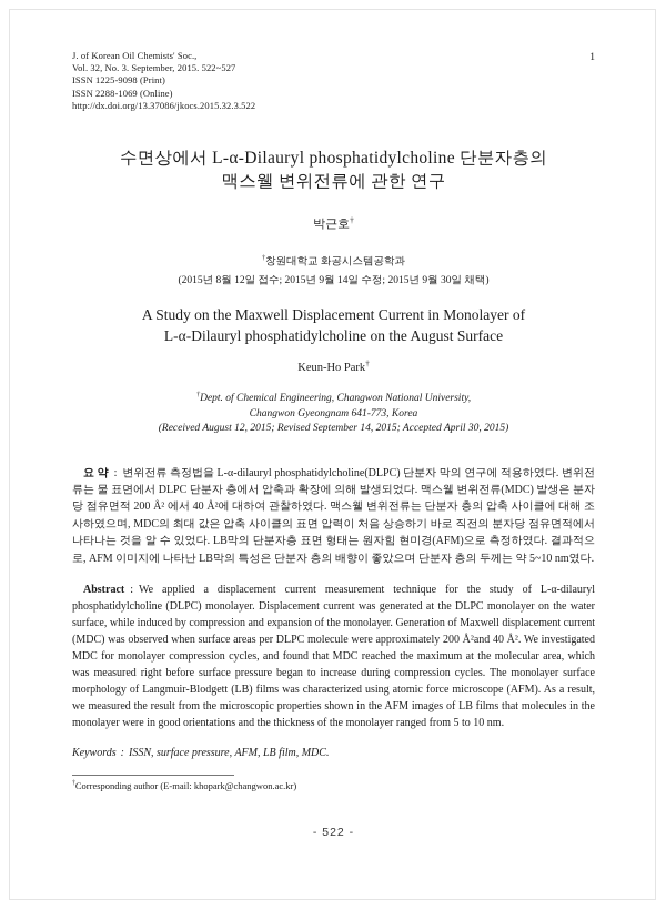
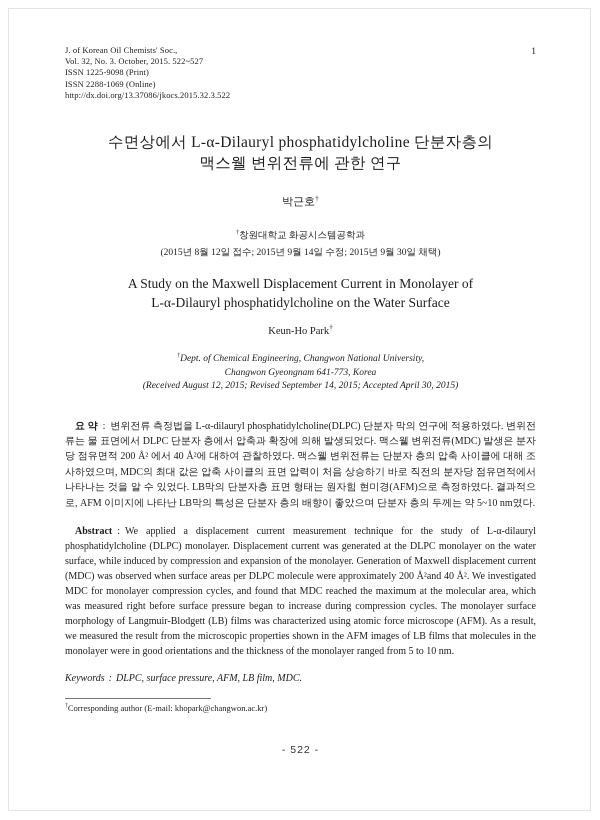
  J. of Korean Oil Chemists' Soc.,
- Vol. 32, No. 3. September, 2015. 522~527
+ Vol. 32, No. 3. October, 2015. 522~527
  ISSN 1225-9098 (Print)
  ISSN 2288-1069 (Online)
  http://dx.doi.org/13.37086/jkocs.2015.32.3.522
  1
  수면상에서 L-α-Dilauryl phosphatidylcholine 단분자층의
  맥스웰 변위전류에 관한 연구
  박근호†
  창원대학교 화공시스템공학과
  (2015년 8월 12일 접수; 2015년 9월 14일 수정; 2015년 9월 30일 채택)
  A Study on the Maxwell Displacement Current in Monolayer of
- L-α-Dilauryl phosphatidylcholine on the August Surface
+ L-α-Dilauryl phosphatidylcholine on the Water Surface
  Keun-Ho Park†
  Dept. of Chemical Engineering, Changwon National University,
  Changwon Gyeongnam 641-773, Korea
  (Received August 12, 2015; Revised September 14, 2015; Accepted April 30, 2015)
  요 약 : 변위전류 측정법을 L-α-dilauryl phosphatidylcholine(DLPC) 단분자 막의 연구에 적용하였다. 변위전류는 물 표면에서 DLPC 단분자 층에서 압축과 확장에 의해 발생되었다. 맥스웰 변위전류(MDC) 발생은 분자 당 점유면적 200 Å² 에서 40 Å²에 대하여 관찰하였다. 맥스웰 변위전류는 단분자 층의 압축 사이클에 대해 조사하였으며, MDC의 최대 값은 압축 사이클의 표면 압력이 처음 상승하기 바로 직전의 분자당 점유면적에서 나타나는 것을 알 수 있었다. LB막의 단분자층 표면 형태는 원자힘 현미경(AFM)으로 측정하였다. 결과적으로, AFM 이미지에 나타난 LB막의 특성은 단분자 층의 배향이 좋았으며 단분자 층의 두께는 약 5~10 nm였다.
  Abstract : We applied a displacement current measurement technique for the study of L-α-dilauryl phosphatidylcholine (DLPC) monolayer. Displacement current was generated at the DLPC monolayer on the water surface, while induced by compression and expansion of the monolayer. Generation of Maxwell displacement current (MDC) was observed when surface areas per DLPC molecule were approximately 200 Å²and 40 Å². We investigated MDC for monolayer compression cycles, and found that MDC reached the maximum at the molecular area, which was measured right before surface pressure began to increase during compression cycles. The monolayer surface morphology of Langmuir-Blodgett (LB) films was characterized using atomic force microscope (AFM). As a result, we measured the result from the microscopic properties shown in the AFM images of LB films that molecules in the monolayer were in good orientations and the thickness of the monolayer ranged from 5 to 10 nm.
- Keywords : ISSN, surface pressure, AFM, LB film, MDC.
+ Keywords : DLPC, surface pressure, AFM, LB film, MDC.
  Corresponding author (E-mail: khopark@changwon.ac.kr)
  - 522 -
